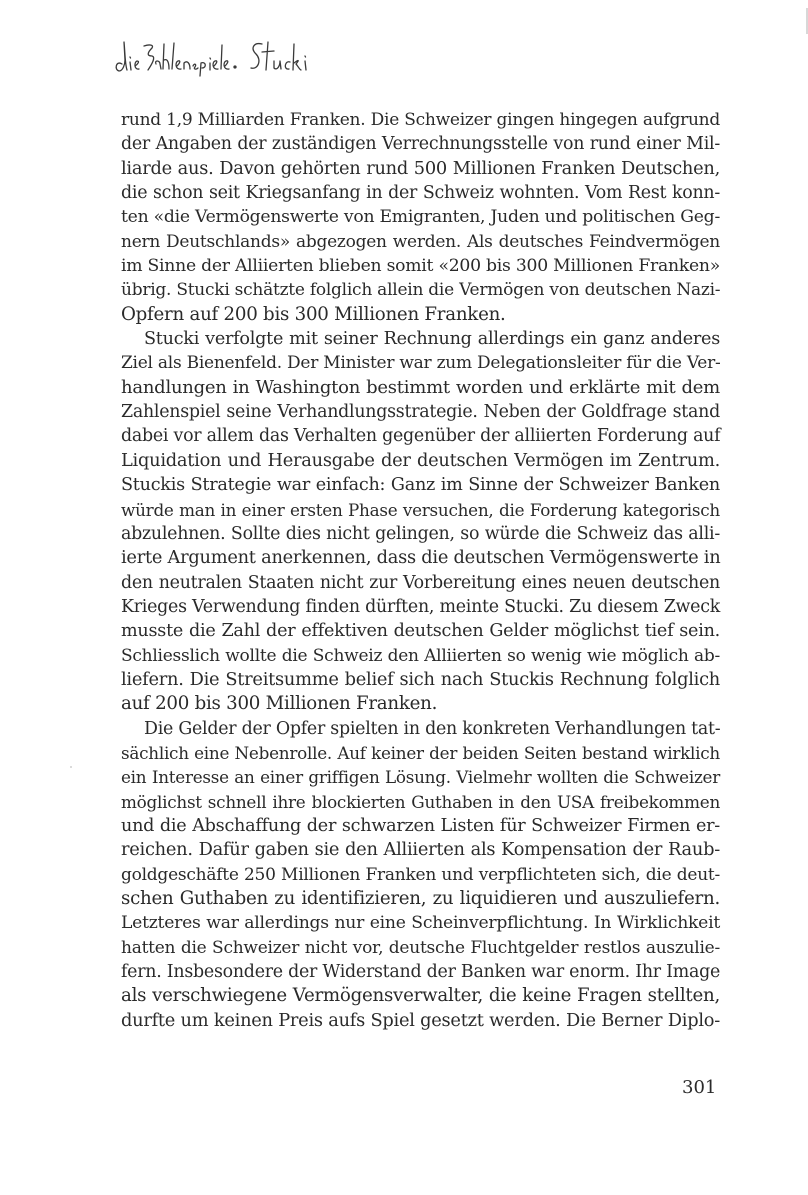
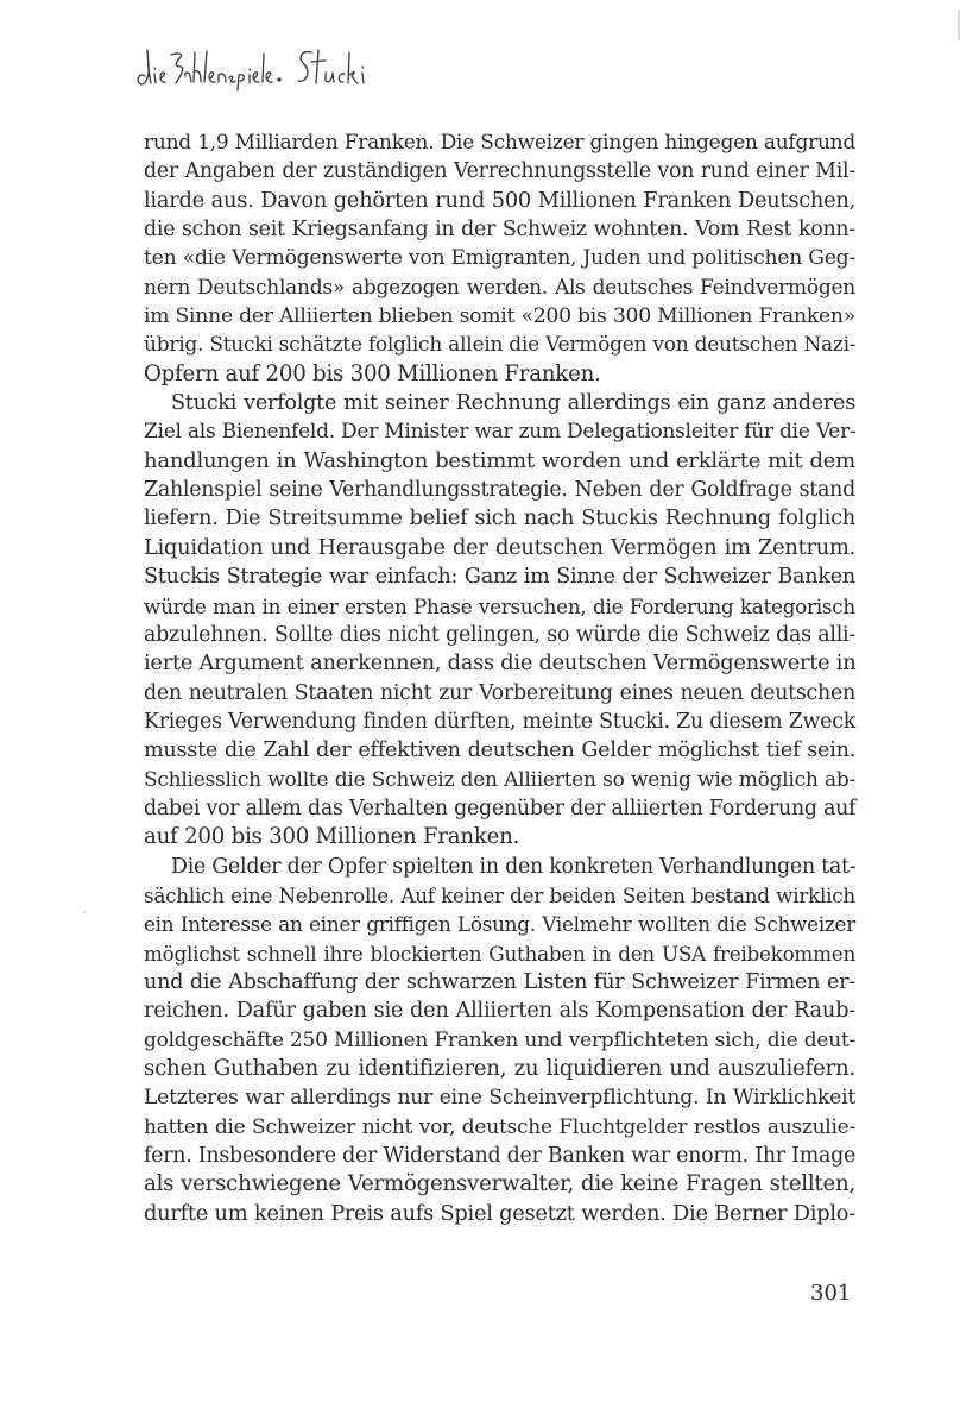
  rund 1,9 Milliarden Franken. Die Schweizer gingen hingegen aufgrund
  der Angaben der zuständigen Verrechnungsstelle von rund einer Mil-
  liarde aus. Davon gehörten rund 500 Millionen Franken Deutschen,
  die schon seit Kriegsanfang in der Schweiz wohnten. Vom Rest konn-
  ten «die Vermögenswerte von Emigranten, Juden und politischen Geg-
  nern Deutschlands» abgezogen werden. Als deutsches Feindvermögen
  im Sinne der Alliierten blieben somit «200 bis 300 Millionen Franken»
  übrig. Stucki schätzte folglich allein die Vermögen von deutschen Nazi-
  Opfern auf 200 bis 300 Millionen Franken.
  Stucki verfolgte mit seiner Rechnung allerdings ein ganz anderes
  Ziel als Bienenfeld. Der Minister war zum Delegationsleiter für die Ver-
  handlungen in Washington bestimmt worden und erklärte mit dem
  Zahlenspiel seine Verhandlungsstrategie. Neben der Goldfrage stand
- dabei vor allem das Verhalten gegenüber der alliierten Forderung auf
+ liefern. Die Streitsumme belief sich nach Stuckis Rechnung folglich
  Liquidation und Herausgabe der deutschen Vermögen im Zentrum.
  Stuckis Strategie war einfach: Ganz im Sinne der Schweizer Banken
  würde man in einer ersten Phase versuchen, die Forderung kategorisch
  abzulehnen. Sollte dies nicht gelingen, so würde die Schweiz das alli-
  ierte Argument anerkennen, dass die deutschen Vermögenswerte in
  den neutralen Staaten nicht zur Vorbereitung eines neuen deutschen
  Krieges Verwendung finden dürften, meinte Stucki. Zu diesem Zweck
  musste die Zahl der effektiven deutschen Gelder möglichst tief sein.
  Schliesslich wollte die Schweiz den Alliierten so wenig wie möglich ab-
- liefern. Die Streitsumme belief sich nach Stuckis Rechnung folglich
+ dabei vor allem das Verhalten gegenüber der alliierten Forderung auf
  auf 200 bis 300 Millionen Franken.
  Die Gelder der Opfer spielten in den konkreten Verhandlungen tat-
  sächlich eine Nebenrolle. Auf keiner der beiden Seiten bestand wirklich
  ein Interesse an einer griffigen Lösung. Vielmehr wollten die Schweizer
  möglichst schnell ihre blockierten Guthaben in den USA freibekommen
  und die Abschaffung der schwarzen Listen für Schweizer Firmen er-
  reichen. Dafür gaben sie den Alliierten als Kompensation der Raub-
  goldgeschäfte 250 Millionen Franken und verpflichteten sich, die deut-
  schen Guthaben zu identifizieren, zu liquidieren und auszuliefern.
  Letzteres war allerdings nur eine Scheinverpflichtung. In Wirklichkeit
  hatten die Schweizer nicht vor, deutsche Fluchtgelder restlos auszulie-
  fern. Insbesondere der Widerstand der Banken war enorm. Ihr Image
  als verschwiegene Vermögensverwalter, die keine Fragen stellten,
  durfte um keinen Preis aufs Spiel gesetzt werden. Die Berner Diplo-
  301
